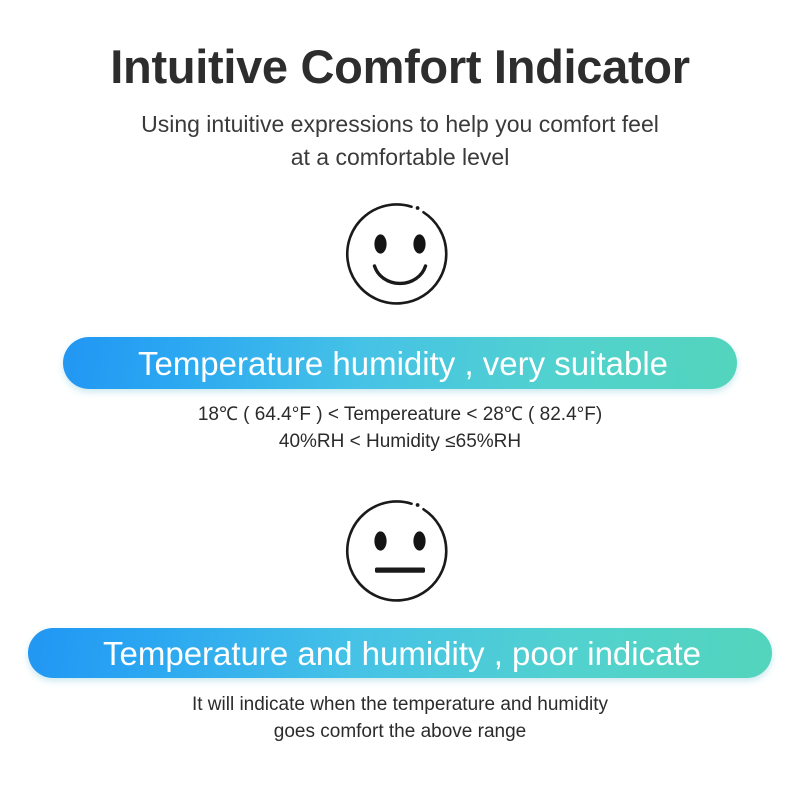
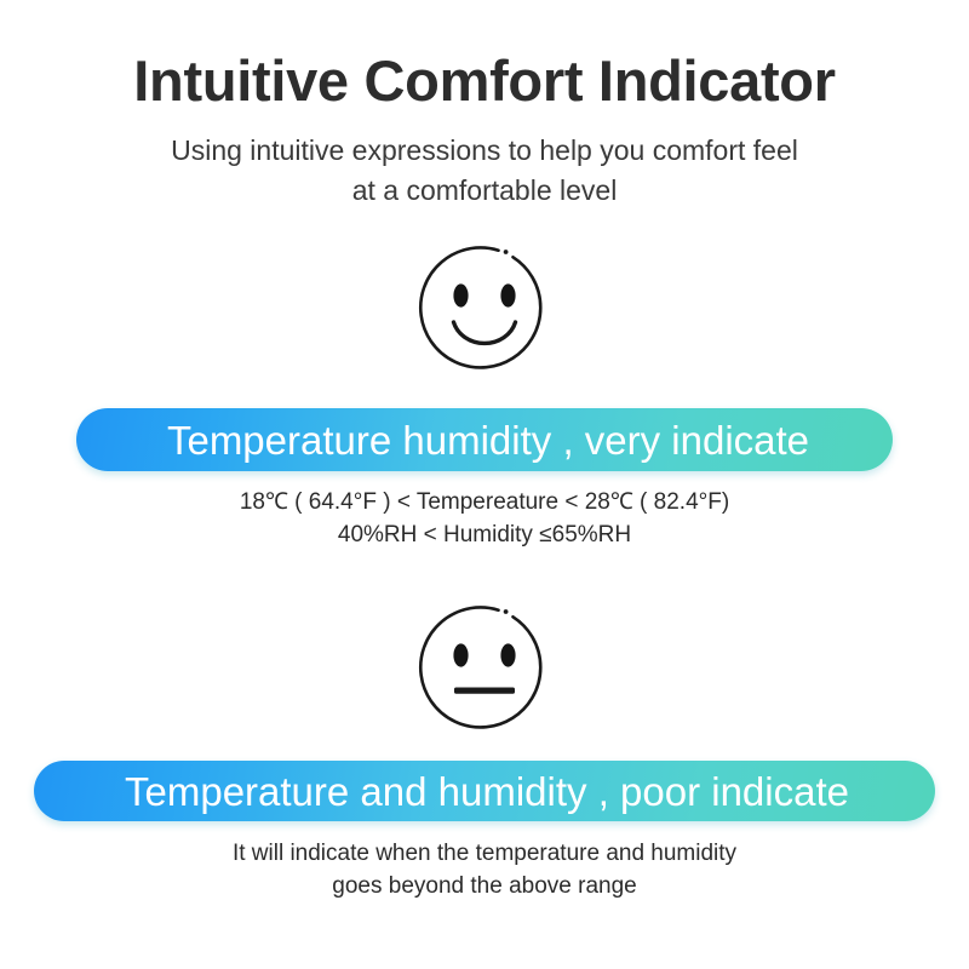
  Intuitive Comfort Indicator
  Using intuitive expressions to help you comfort feel
  at a comfortable level
- Temperature humidity , very suitable
+ Temperature humidity , very indicate
  18℃ ( 64.4°F ) < Tempereature < 28℃ ( 82.4°F)
  40%RH < Humidity ≤65%RH
  Temperature and humidity , poor indicate
  It will indicate when the temperature and humidity
- goes comfort the above range
+ goes beyond the above range
